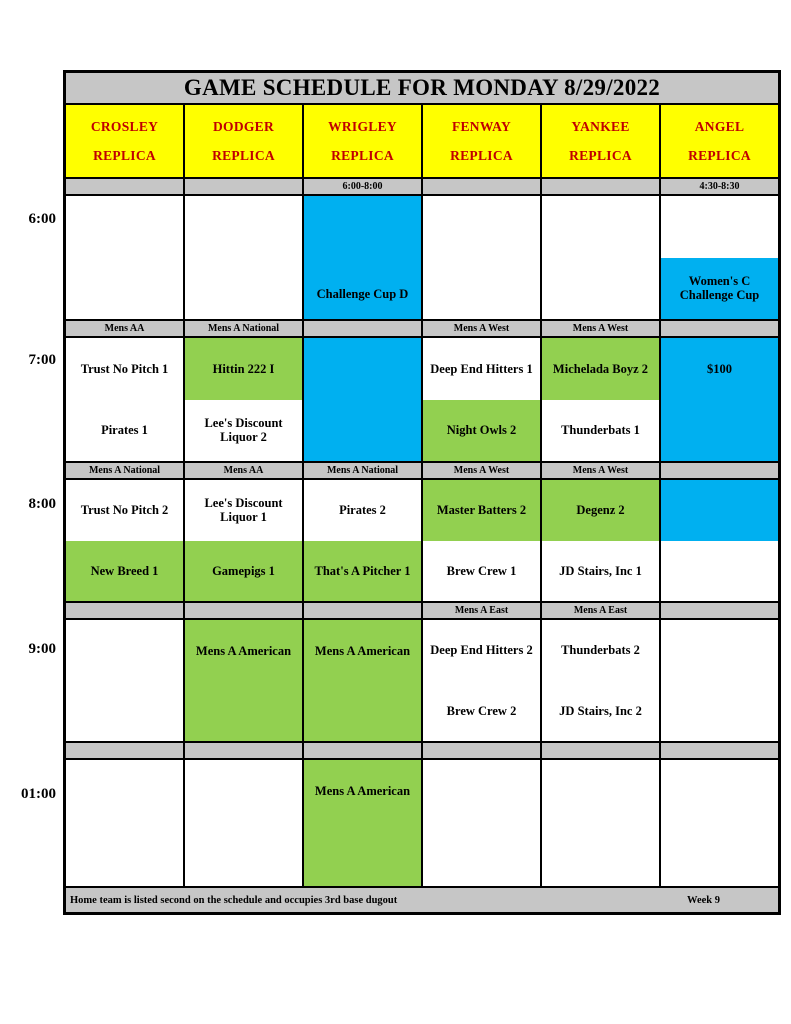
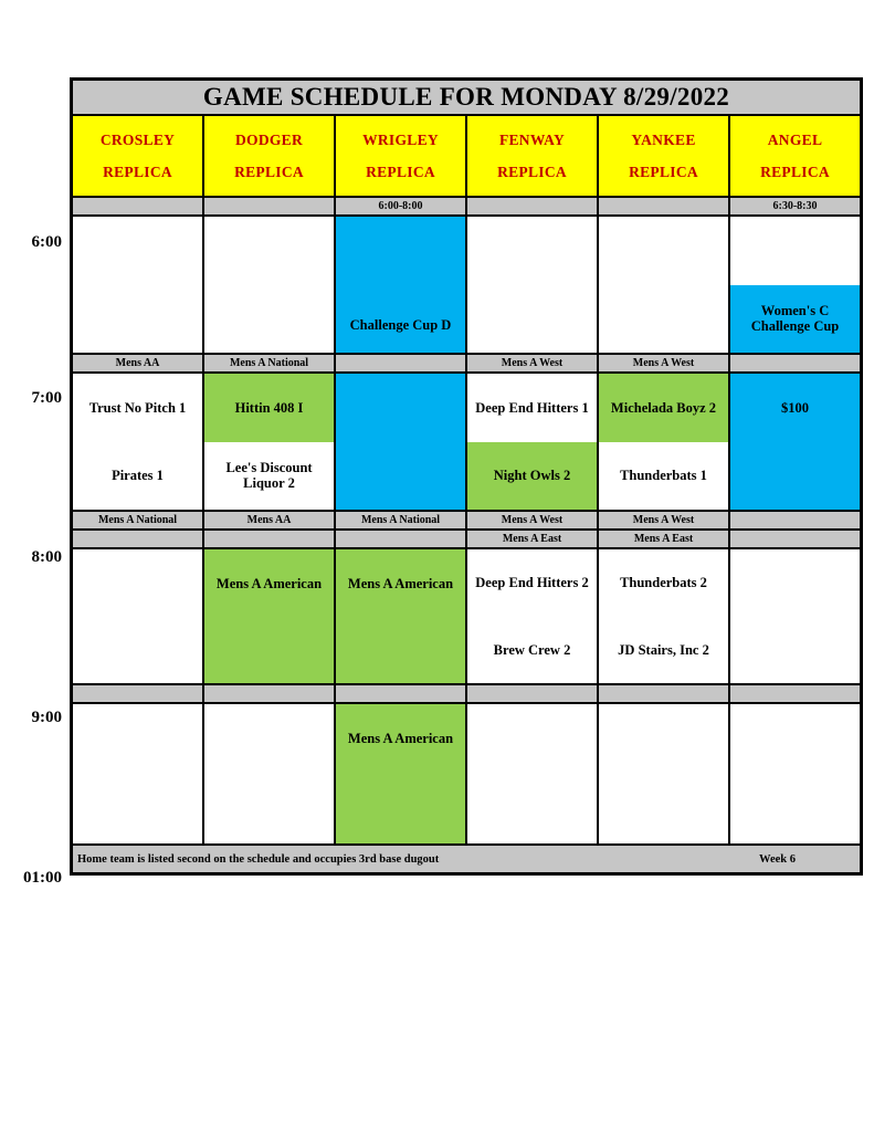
  6:00
  7:00
  8:00
  9:00
  01:00
  GAME SCHEDULE FOR MONDAY 8/29/2022
  CROSLEY
  REPLICA
  DODGER
  REPLICA
  WRIGLEY
  REPLICA
  FENWAY
  REPLICA
  YANKEE
  REPLICA
  ANGEL
  REPLICA
  6:00-8:00
- 4:30-8:30
+ 6:30-8:30
  Challenge Cup D
  Women's C Challenge Cup
  Mens AA
  Mens A National
  Mens A West
  Mens A West
  Trust No Pitch 1
  Pirates 1
- Hittin 222 I
+ Hittin 408 I
  Lee's Discount Liquor 2
  Deep End Hitters 1
  Night Owls 2
  Michelada Boyz 2
  Thunderbats 1
  $100
  Mens A National
  Mens AA
  Mens A National
  Mens A West
  Mens A West
- Trust No Pitch 2
- New Breed 1
- Lee's Discount Liquor 1
- Gamepigs 1
- Pirates 2
- That's A Pitcher 1
- Master Batters 2
- Brew Crew 1
- Degenz 2
- JD Stairs, Inc 1
  Mens A East
  Mens A East
  Mens A American
  Mens A American
  Deep End Hitters 2
  Brew Crew 2
  Thunderbats 2
  JD Stairs, Inc 2
  Mens A American
  Home team is listed second on the schedule and occupies 3rd base dugout
- Week 9
+ Week 6
